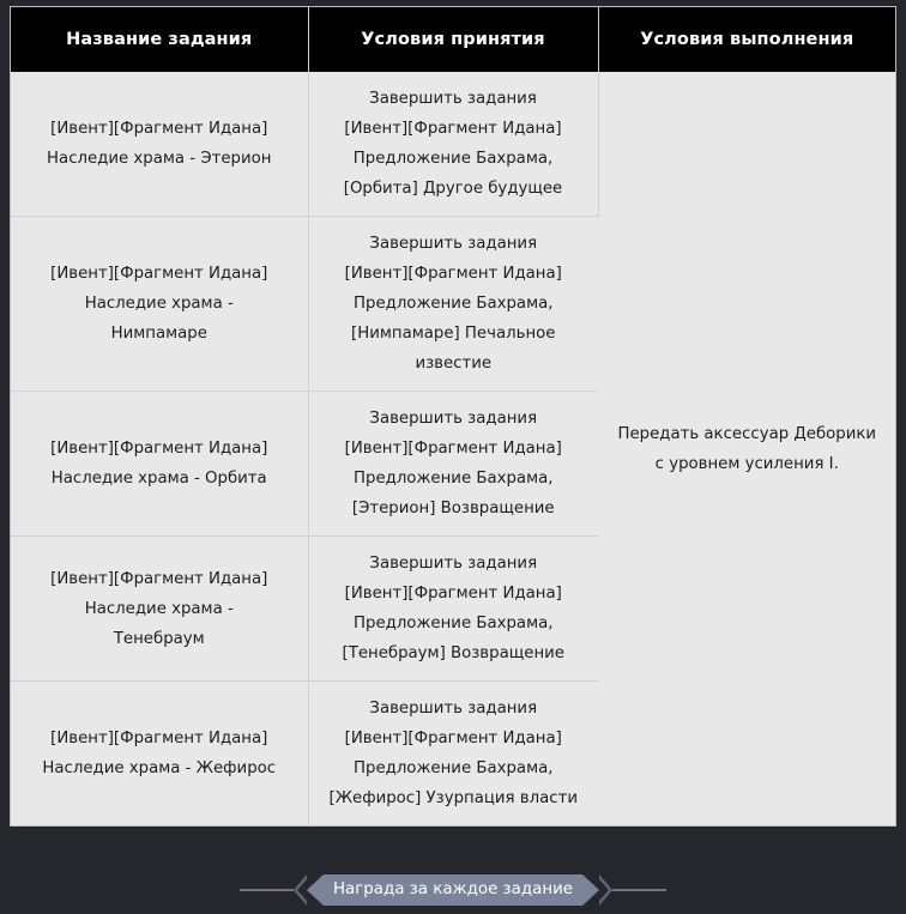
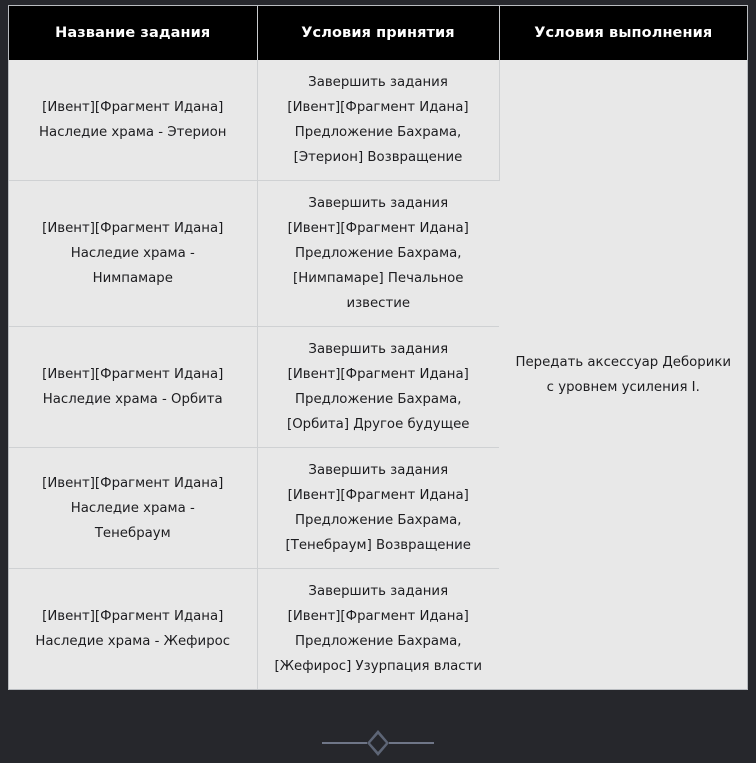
  Название задания	Условия принятия	Условия выполнения
- [Ивент][Фрагмент Идана] Наследие храма - Этерион	Завершить задания [Ивент][Фрагмент Идана] Предложение Бахрама, [Орбита] Другое будущее	Передать аксессуар Деборики с уровнем усиления I.
+ [Ивент][Фрагмент Идана] Наследие храма - Этерион	Завершить задания [Ивент][Фрагмент Идана] Предложение Бахрама, [Этерион] Возвращение	Передать аксессуар Деборики с уровнем усиления I.
  [Ивент][Фрагмент Идана] Наследие храма - Нимпамаре	Завершить задания [Ивент][Фрагмент Идана] Предложение Бахрама, [Нимпамаре] Печальное известие
- [Ивент][Фрагмент Идана] Наследие храма - Орбита	Завершить задания [Ивент][Фрагмент Идана] Предложение Бахрама, [Этерион] Возвращение
+ [Ивент][Фрагмент Идана] Наследие храма - Орбита	Завершить задания [Ивент][Фрагмент Идана] Предложение Бахрама, [Орбита] Другое будущее
  [Ивент][Фрагмент Идана] Наследие храма - Тенебраум	Завершить задания [Ивент][Фрагмент Идана] Предложение Бахрама, [Тенебраум] Возвращение
  [Ивент][Фрагмент Идана] Наследие храма - Жефирос	Завершить задания [Ивент][Фрагмент Идана] Предложение Бахрама, [Жефирос] Узурпация власти
- Награда за каждое задание
